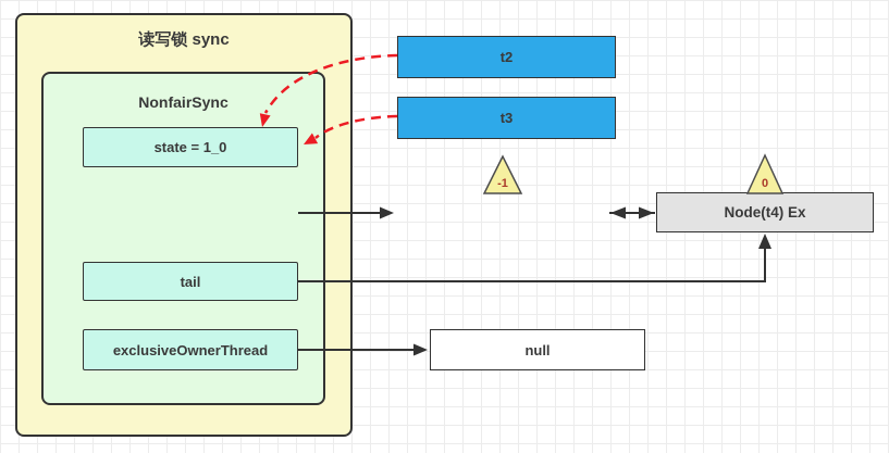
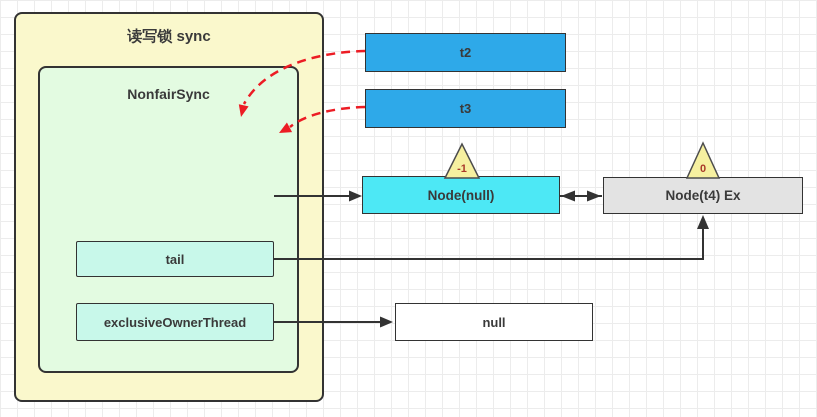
  读写锁 sync
  NonfairSync
- state = 1_0
  tail
  exclusiveOwnerThread
  t2
  t3
+ Node(null)
  Node(t4) Ex
  null
  -1
  0
